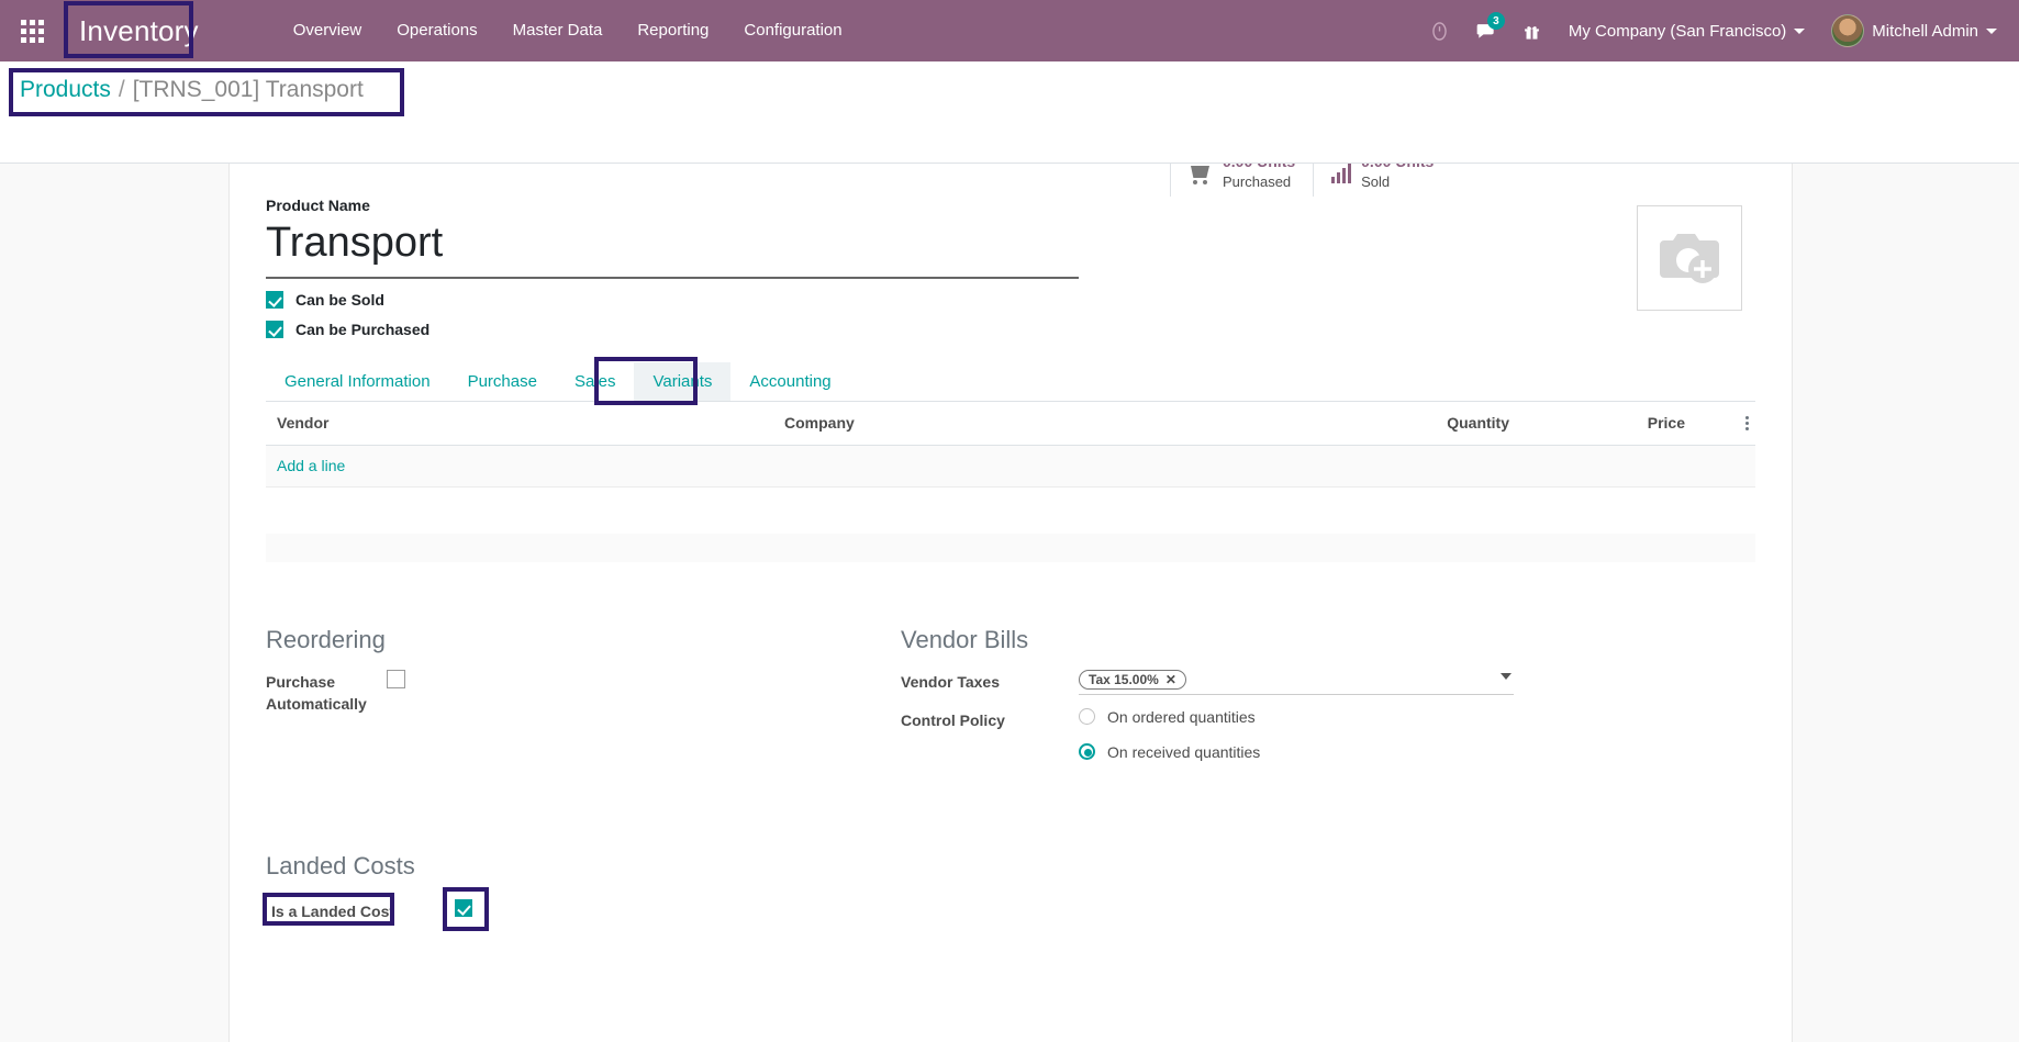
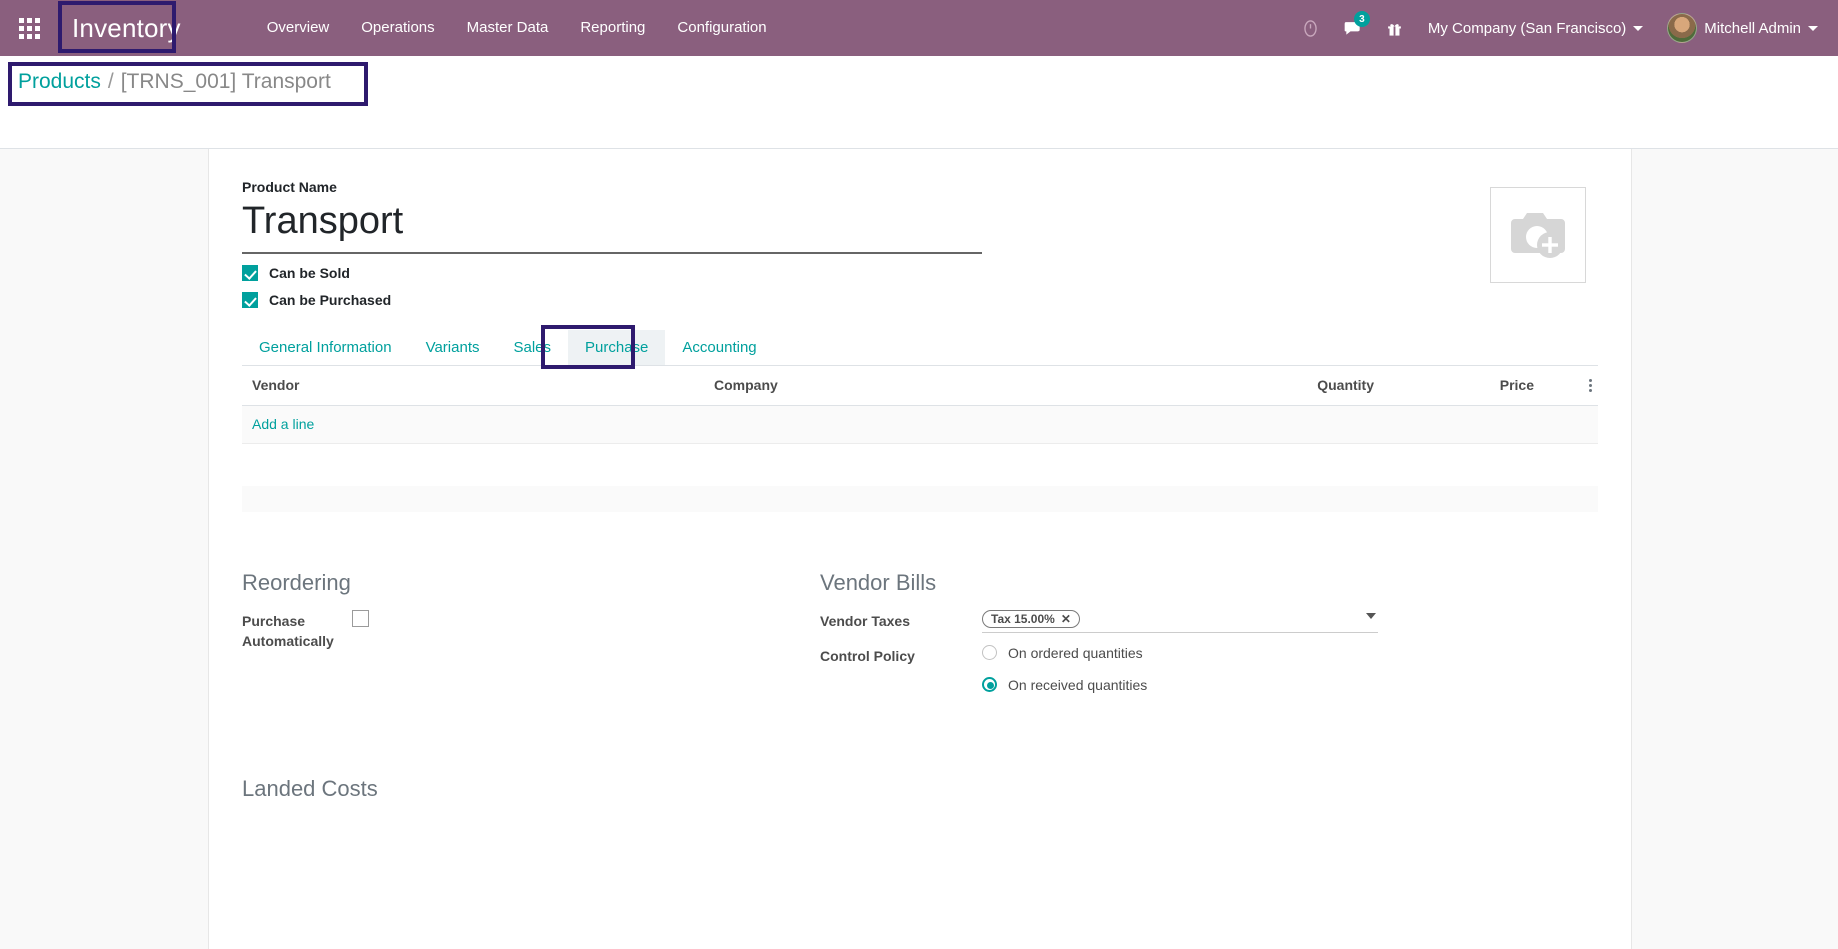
  Inventory
  Overview
  Operations
  Master Data
  Reporting
  Configuration
  3
  My Company (San Francisco)
  Mitchell Admin
  Products
  /
  [TRNS_001] Transport
- Purchased
- Sold
  Product Name
  Transport
  Can be Sold
  Can be Purchased
  General Information
- Purchase
+ Variants
  Sales
- Variants
+ Purchase
  Accounting
  Vendor
  Company
  Quantity
  Price
  Add a line
  Reordering
  Purchase Automatically
  Vendor Bills
  Vendor Taxes
  Tax 15.00%
  ✕
  Control Policy
  On ordered quantities
  On received quantities
  Landed Costs
- Is a Landed Cost
